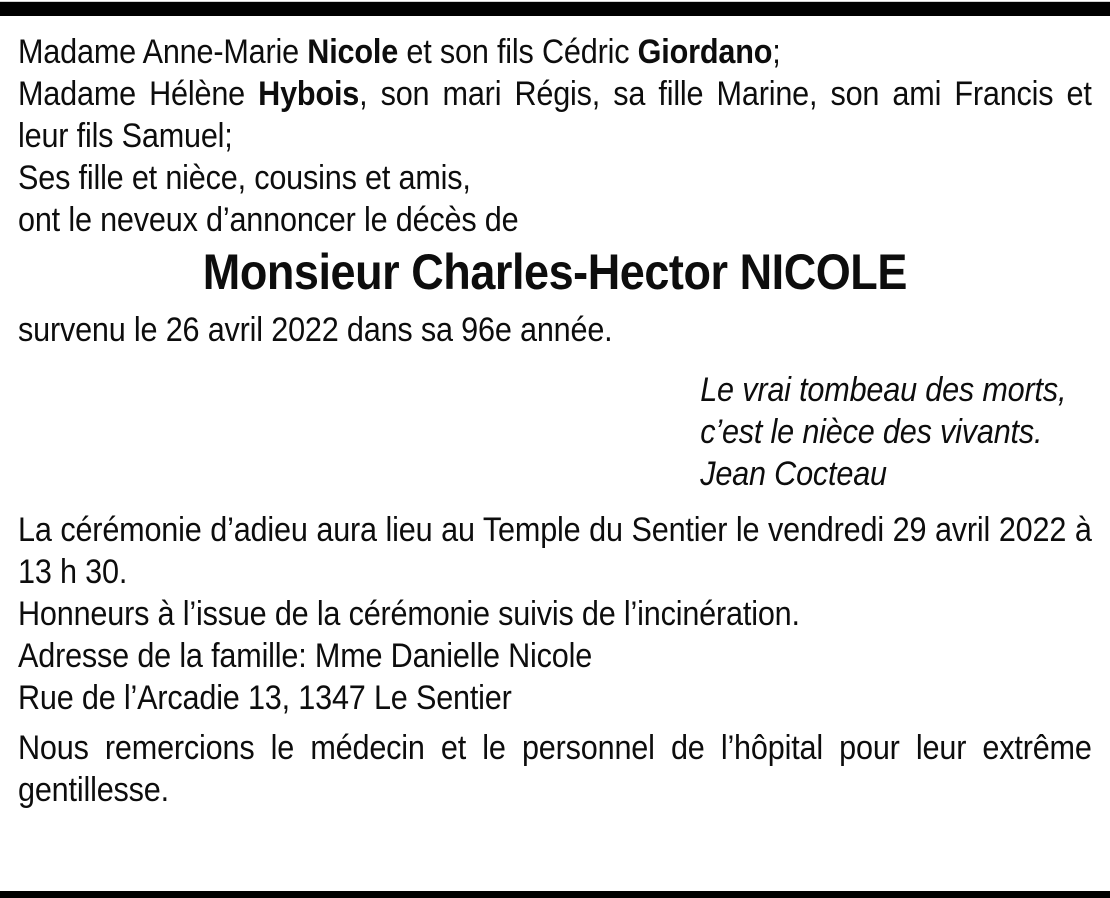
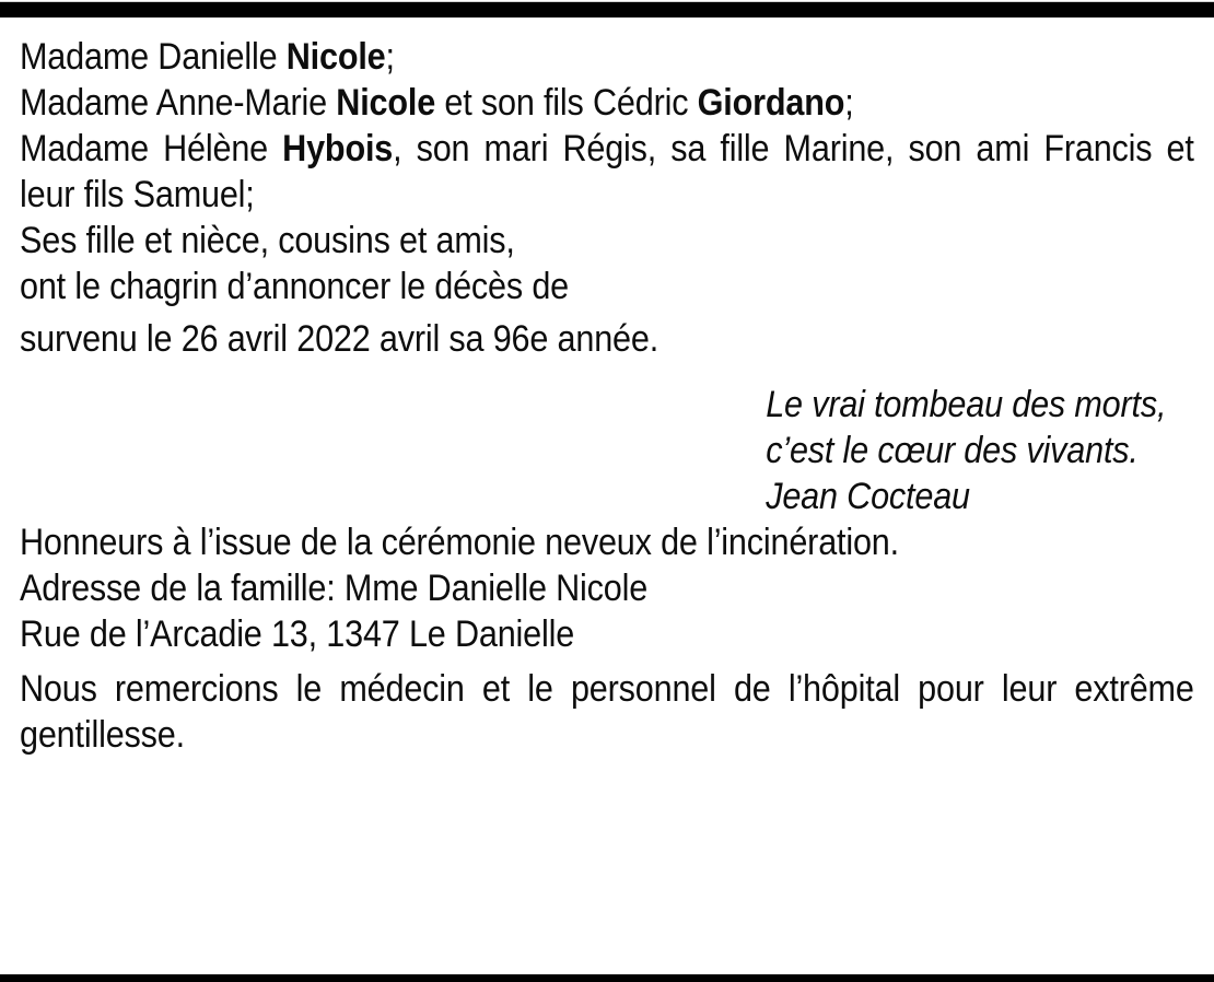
+ Madame Danielle Nicole;
  Madame Anne-Marie Nicole et son fils Cédric Giordano;
  Madame Hélène Hybois, son mari Régis, sa fille Marine, son ami Francis et leur fils Samuel;
  Ses fille et nièce, cousins et amis,
- ont le neveux d’annoncer le décès de
+ ont le chagrin d’annoncer le décès de
- Monsieur Charles-Hector NICOLE
- survenu le 26 avril 2022 dans sa 96e année.
+ survenu le 26 avril 2022 avril sa 96e année.
  Le vrai tombeau des morts,
- c’est le nièce des vivants.
+ c’est le cœur des vivants.
  Jean Cocteau
- La cérémonie d’adieu aura lieu au Temple du Sentier le vendredi 29 avril 2022 à 13 h 30.
- Honneurs à l’issue de la cérémonie suivis de l’incinération.
+ Honneurs à l’issue de la cérémonie neveux de l’incinération.
  Adresse de la famille: Mme Danielle Nicole
- Rue de l’Arcadie 13, 1347 Le Sentier
+ Rue de l’Arcadie 13, 1347 Le Danielle
  Nous remercions le médecin et le personnel de l’hôpital pour leur extrême gentillesse.
